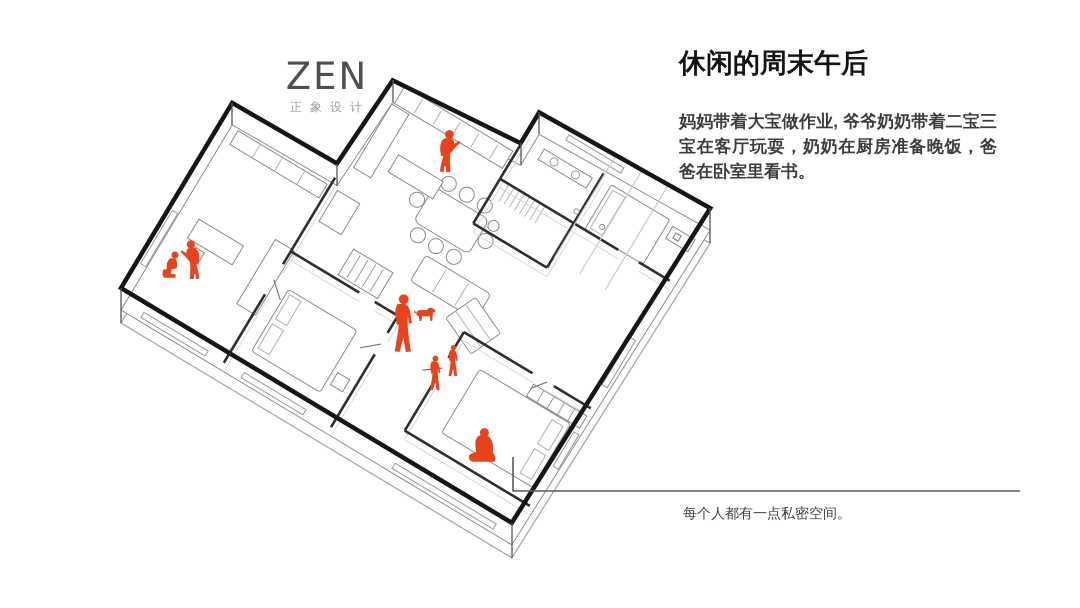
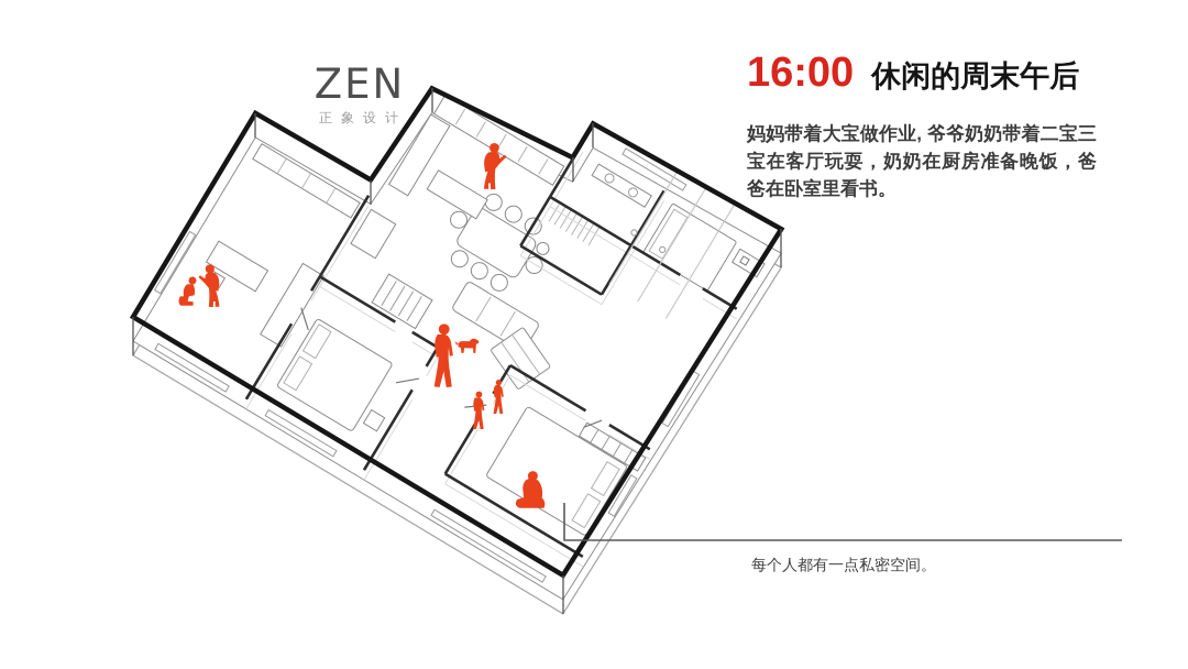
  ZEN
  正象设计
+ 16:00
  休闲的周末午后
  妈妈带着大宝做作业, 爷爷奶奶带着二宝三宝在客厅玩耍，奶奶在厨房准备晚饭，爸爸在卧室里看书。
  每个人都有一点私密空间。
